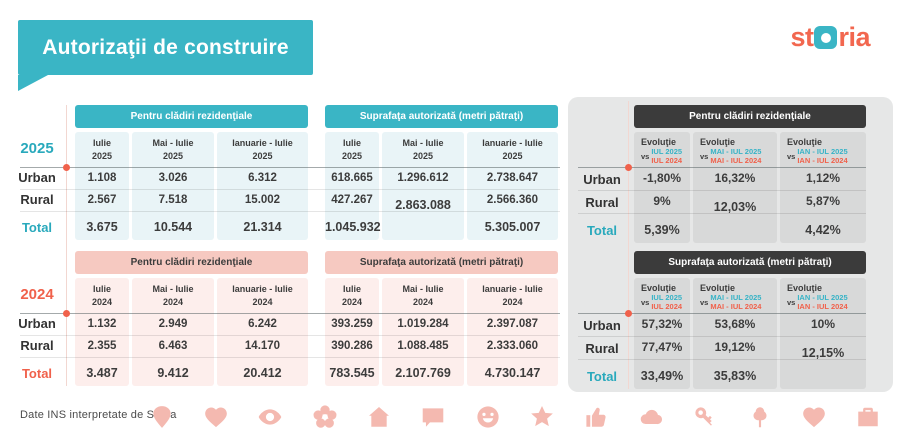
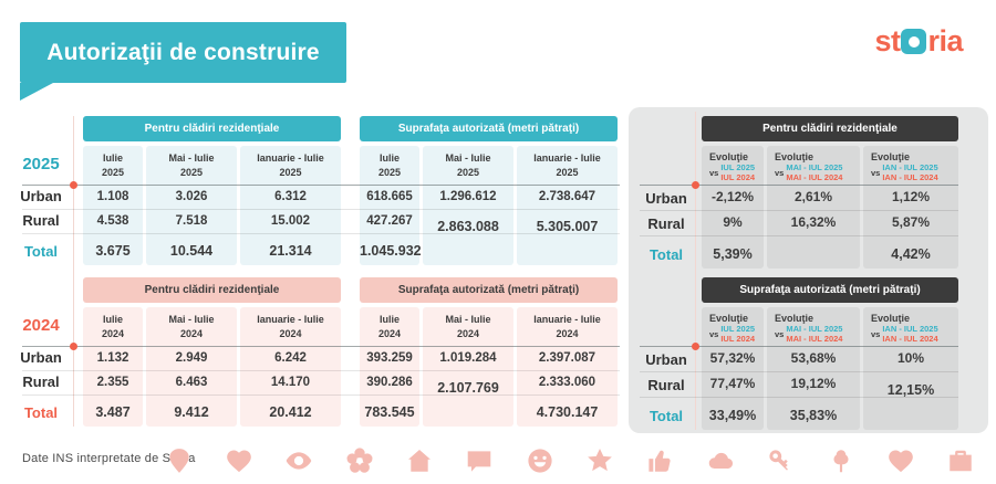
  Autorizaţii de construire
  st
  ria
  2025
  Urban
  Rural
  Total
  Pentru clădiri rezidenţiale
  Iulie
  2025
  1.108
- 2.567
+ 4.538
  3.675
  Mai - Iulie
  2025
  3.026
  7.518
  10.544
  Ianuarie - Iulie
  2025
  6.312
  15.002
  21.314
  Suprafaţa autorizată (metri pătraţi)
  Iulie
  2025
  618.665
  427.267
  1.045.932
  Mai - Iulie
  2025
  1.296.612
  2.863.088
  Ianuarie - Iulie
  2025
  2.738.647
- 2.566.360
  5.305.007
  2024
  Urban
  Rural
  Total
  Pentru clădiri rezidenţiale
  Iulie
  2024
  1.132
  2.355
  3.487
  Mai - Iulie
  2024
  2.949
  6.463
  9.412
  Ianuarie - Iulie
  2024
  6.242
  14.170
  20.412
  Suprafaţa autorizată (metri pătraţi)
  Iulie
  2024
  393.259
  390.286
  783.545
  Mai - Iulie
  2024
  1.019.284
- 1.088.485
  2.107.769
  Ianuarie - Iulie
  2024
  2.397.087
  2.333.060
  4.730.147
  Urban
  Rural
  Total
  Urban
  Rural
  Total
  Pentru clădiri rezidenţiale
  Evoluţie
  vs
  IUL 2025
  IUL 2024
- -1,80%
+ -2,12%
  9%
  5,39%
  Evoluţie
  vs
  MAI - IUL 2025
  MAI - IUL 2024
+ 2,61%
  16,32%
- 12,03%
  Evoluţie
  vs
  IAN - IUL 2025
  IAN - IUL 2024
  1,12%
  5,87%
  4,42%
  Suprafaţa autorizată (metri pătraţi)
  Evoluţie
  vs
  IUL 2025
  IUL 2024
  57,32%
  77,47%
  33,49%
  Evoluţie
  vs
  MAI - IUL 2025
  MAI - IUL 2024
  53,68%
  19,12%
  35,83%
  Evoluţie
  vs
  IAN - IUL 2025
  IAN - IUL 2024
  10%
  12,15%
  Date INS interpretate de Sa
